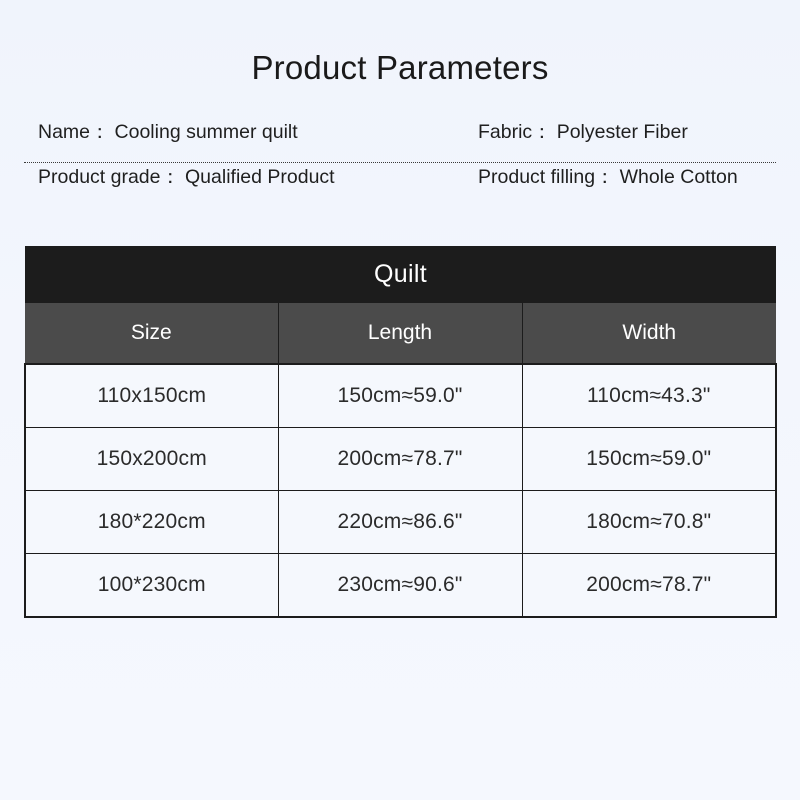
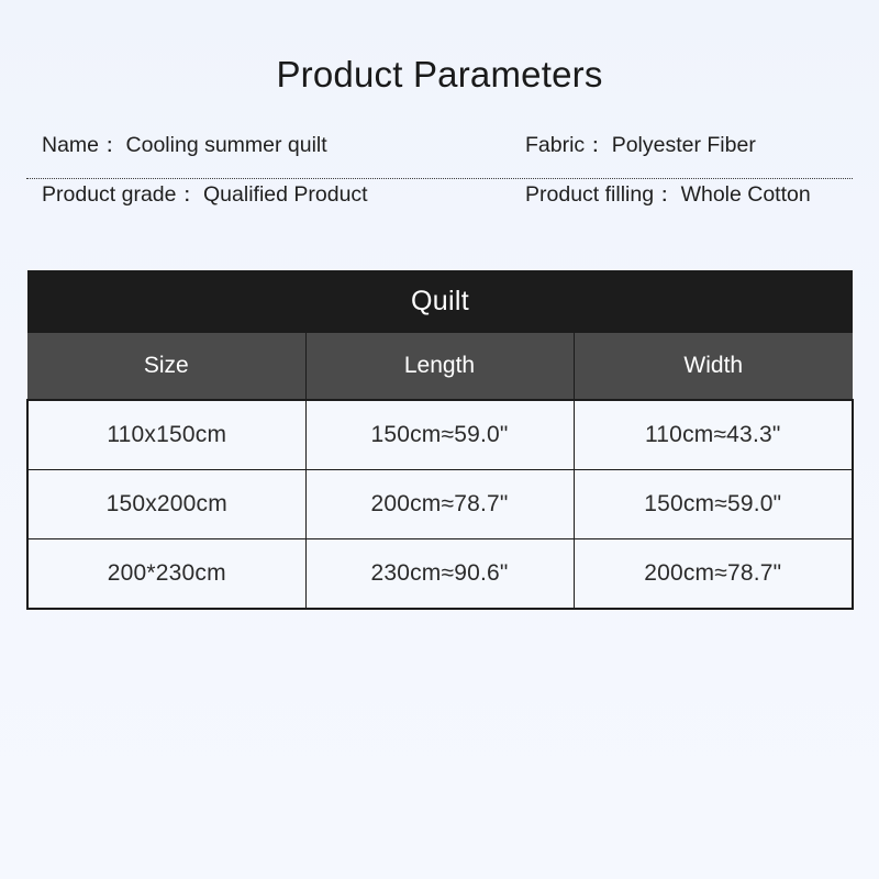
  Product Parameters
  Name：
  Cooling summer quilt
  Fabric：
  Polyester Fiber
  Product grade：
  Qualified Product
  Product filling：
  Whole Cotton
  Quilt
  Size	Length	Width
  110x150cm	150cm≈59.0"	110cm≈43.3"
  150x200cm	200cm≈78.7"	150cm≈59.0"
- 180*220cm	220cm≈86.6"	180cm≈70.8"
- 100*230cm	230cm≈90.6"	200cm≈78.7"
+ 200*230cm	230cm≈90.6"	200cm≈78.7"
